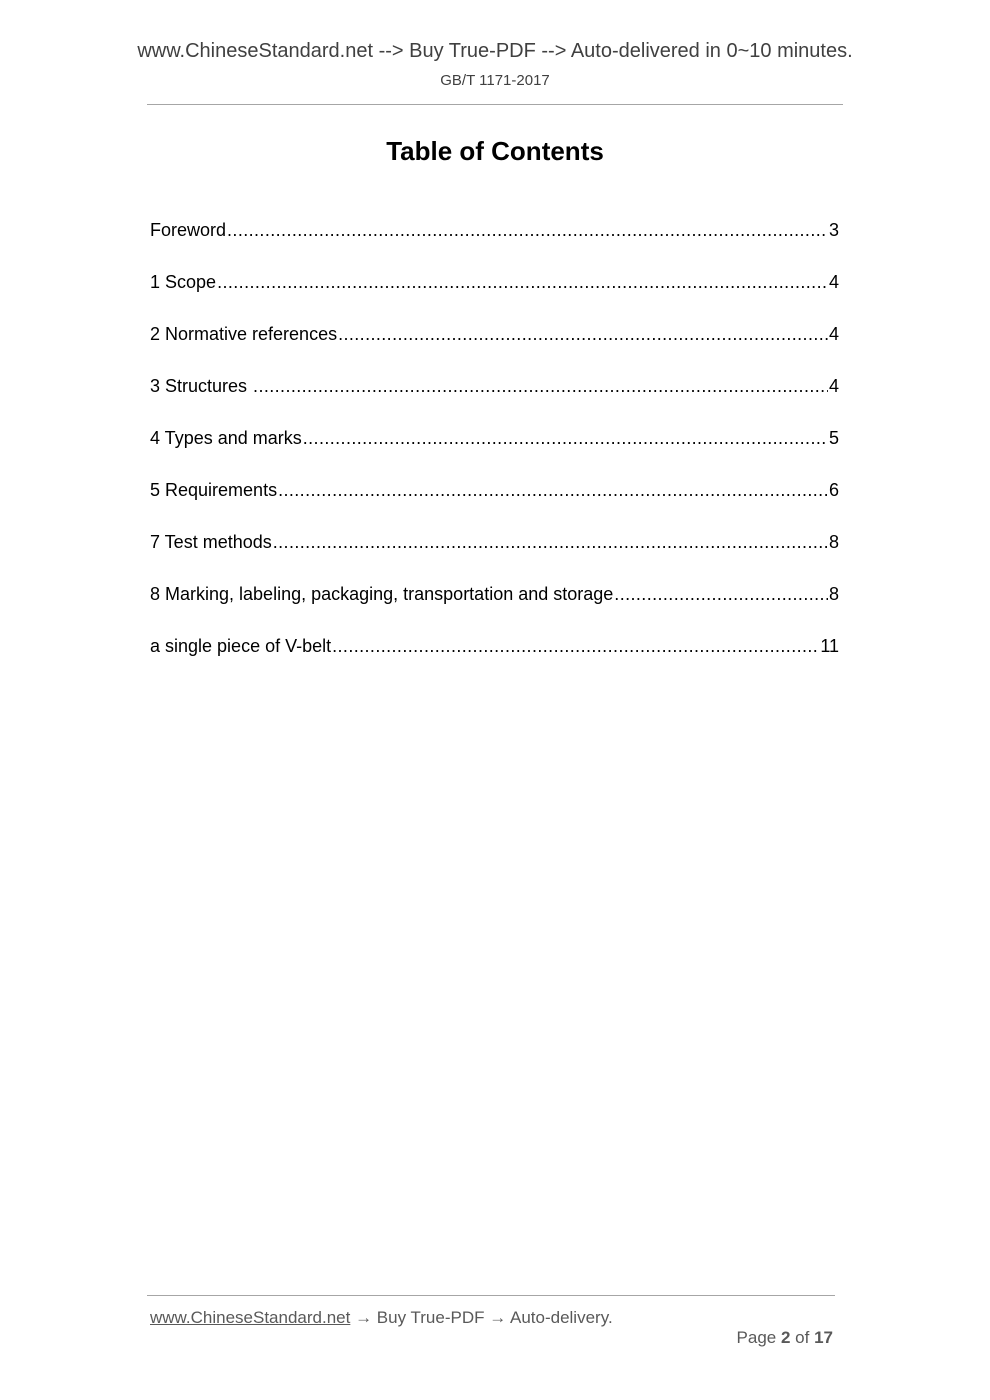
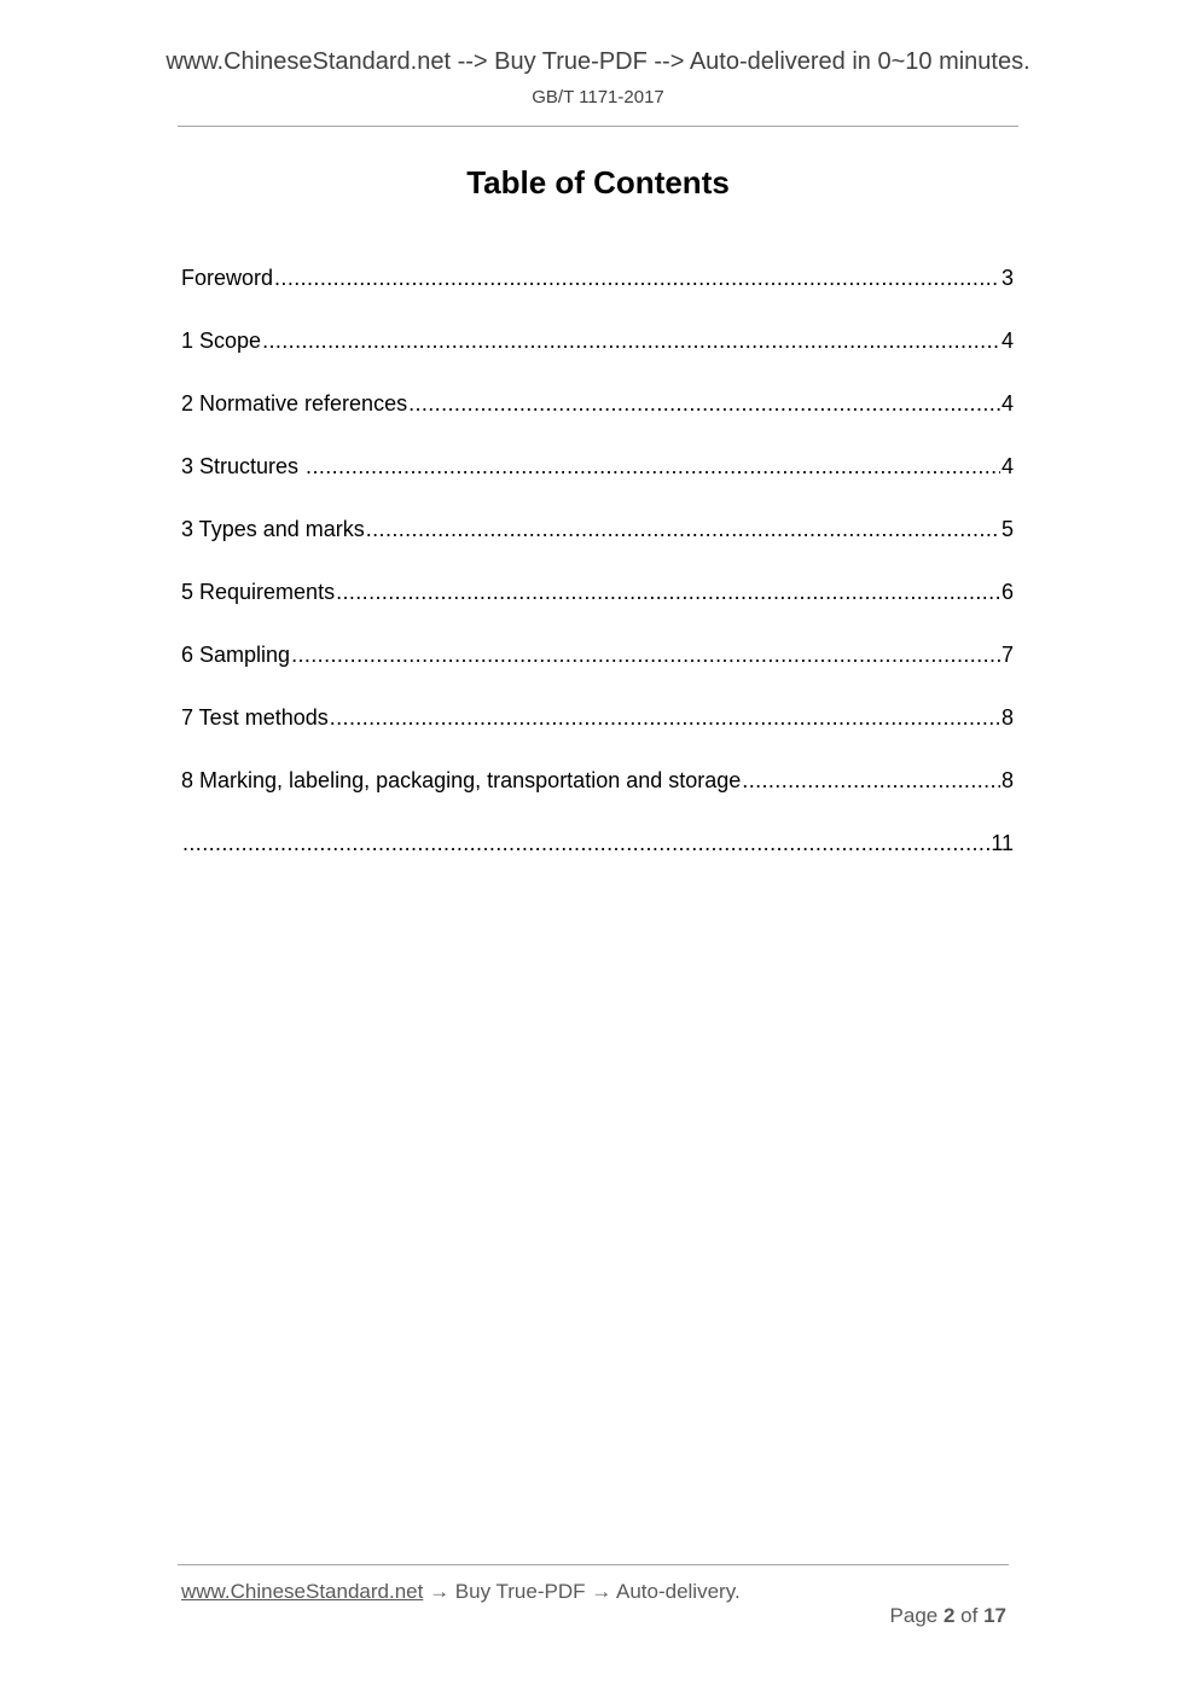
  www.ChineseStandard.net --> Buy True-PDF --> Auto-delivered in 0~10 minutes.
  GB/T 1171-2017
  Table of Contents
  Foreword
  3
  1 Scope
  4
  2 Normative references
  4
  3 Structures
  4
- 4 Types and marks
+ 3 Types and marks
  5
  5 Requirements
  6
+ 6 Sampling
+ 7
  7 Test methods
  8
  8 Marking, labeling, packaging, transportation and storage
  8
- a single piece of V-belt
  11
  www.ChineseStandard.net → Buy True-PDF → Auto-delivery.
  Page 2 of 17
